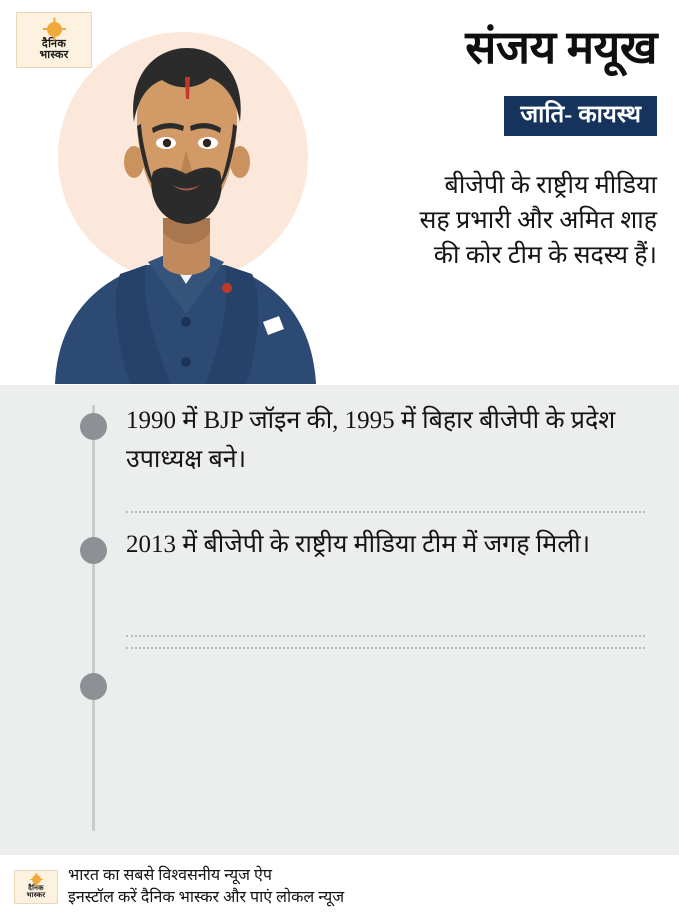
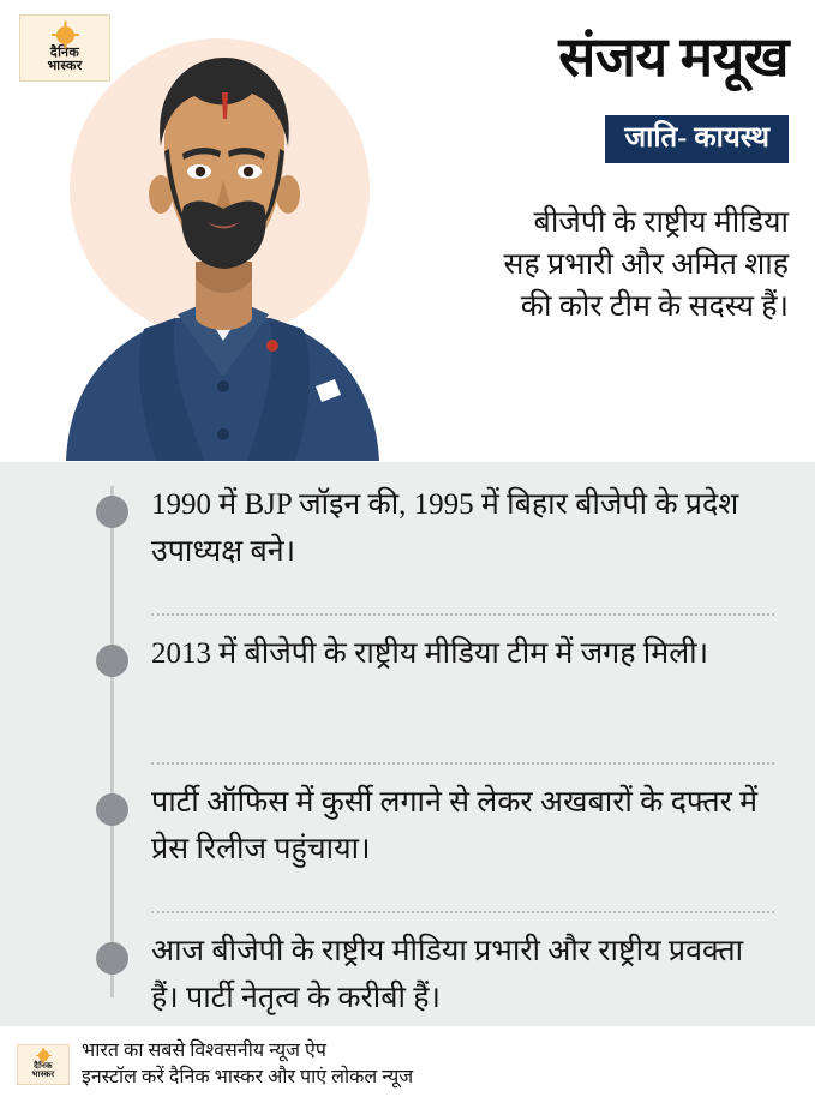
  दैनिक
  भास्कर
  संजय मयूख
  जाति- कायस्थ
  बीजेपी के राष्ट्रीय मीडिया सह प्रभारी और अमित शाह की कोर टीम के सदस्य हैं।
  1990 में BJP जॉइन की, 1995 में बिहार बीजेपी के प्रदेश उपाध्यक्ष बने।
  2013 में बीजेपी के राष्ट्रीय मीडिया टीम में जगह मिली।
+ पार्टी ऑफिस में कुर्सी लगाने से लेकर अखबारों के दफ्तर में प्रेस रिलीज पहुंचाया।
+ आज बीजेपी के राष्ट्रीय मीडिया प्रभारी और राष्ट्रीय प्रवक्ता हैं। पार्टी नेतृत्व के करीबी हैं।
  दैनिक
  भास्कर
  भारत का सबसे विश्वसनीय न्यूज ऐप
  इनस्टॉल करें दैनिक भास्कर और पाएं लोकल न्यूज
